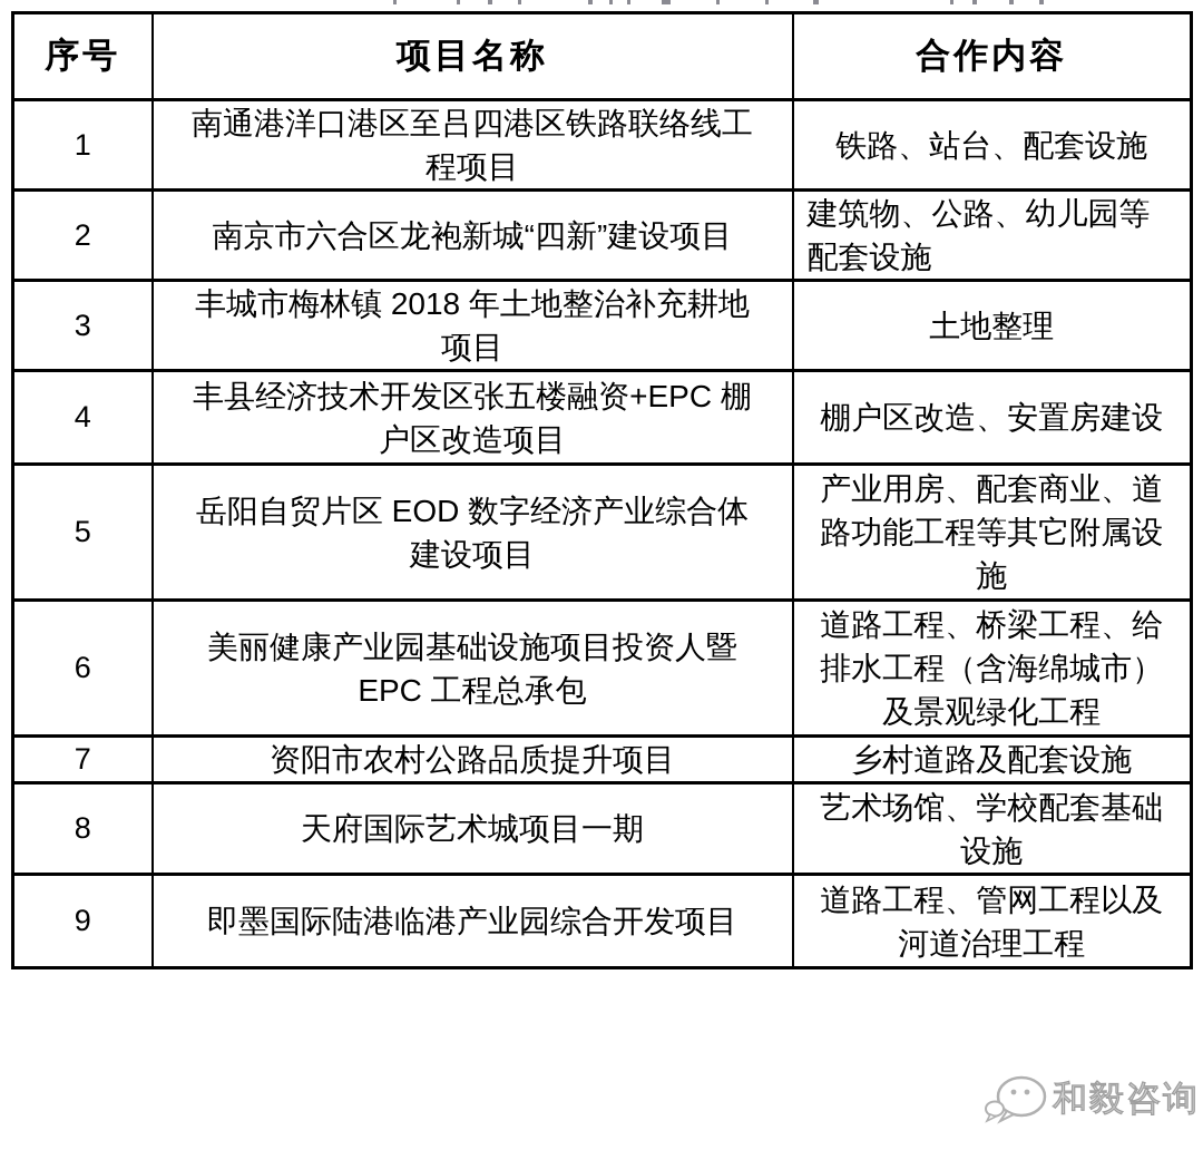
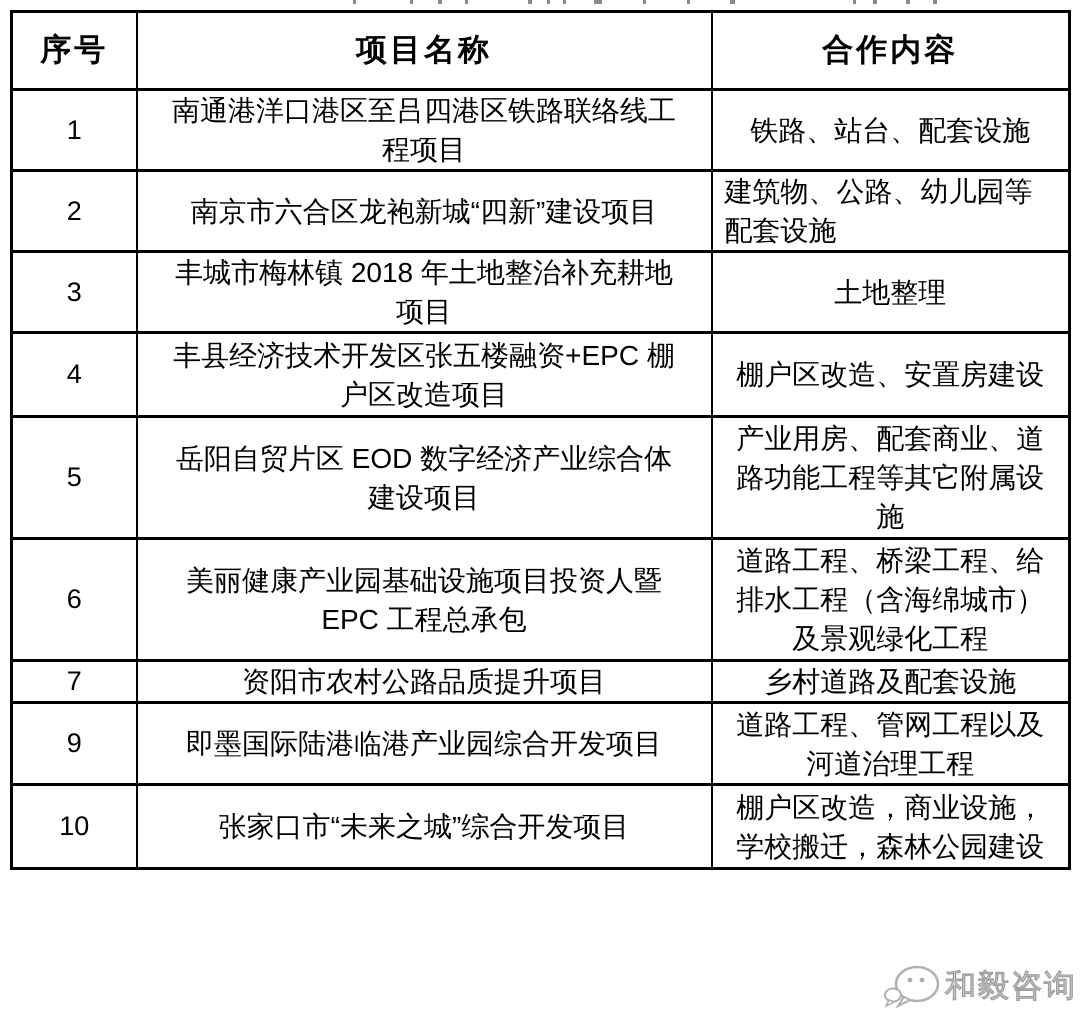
  序号	项目名称	合作内容
  1	南通港洋口港区至吕四港区铁路联络线工程项目	铁路、站台、配套设施
  2	南京市六合区龙袍新城“四新”建设项目	建筑物、公路、幼儿园等配套设施
  3	丰城市梅林镇 2018 年土地整治补充耕地项目	土地整理
  4	丰县经济技术开发区张五楼融资+EPC 棚户区改造项目	棚户区改造、安置房建设
  5	岳阳自贸片区 EOD 数字经济产业综合体建设项目	产业用房、配套商业、道路功能工程等其它附属设施
  6	美丽健康产业园基础设施项目投资人暨 EPC 工程总承包	道路工程、桥梁工程、给排水工程（含海绵城市）及景观绿化工程
  7	资阳市农村公路品质提升项目	乡村道路及配套设施
- 8	天府国际艺术城项目一期	艺术场馆、学校配套基础设施
  9	即墨国际陆港临港产业园综合开发项目	道路工程、管网工程以及河道治理工程
+ 10	张家口市“未来之城”综合开发项目	棚户区改造，商业设施，学校搬迁，森林公园建设
  和毅咨询
